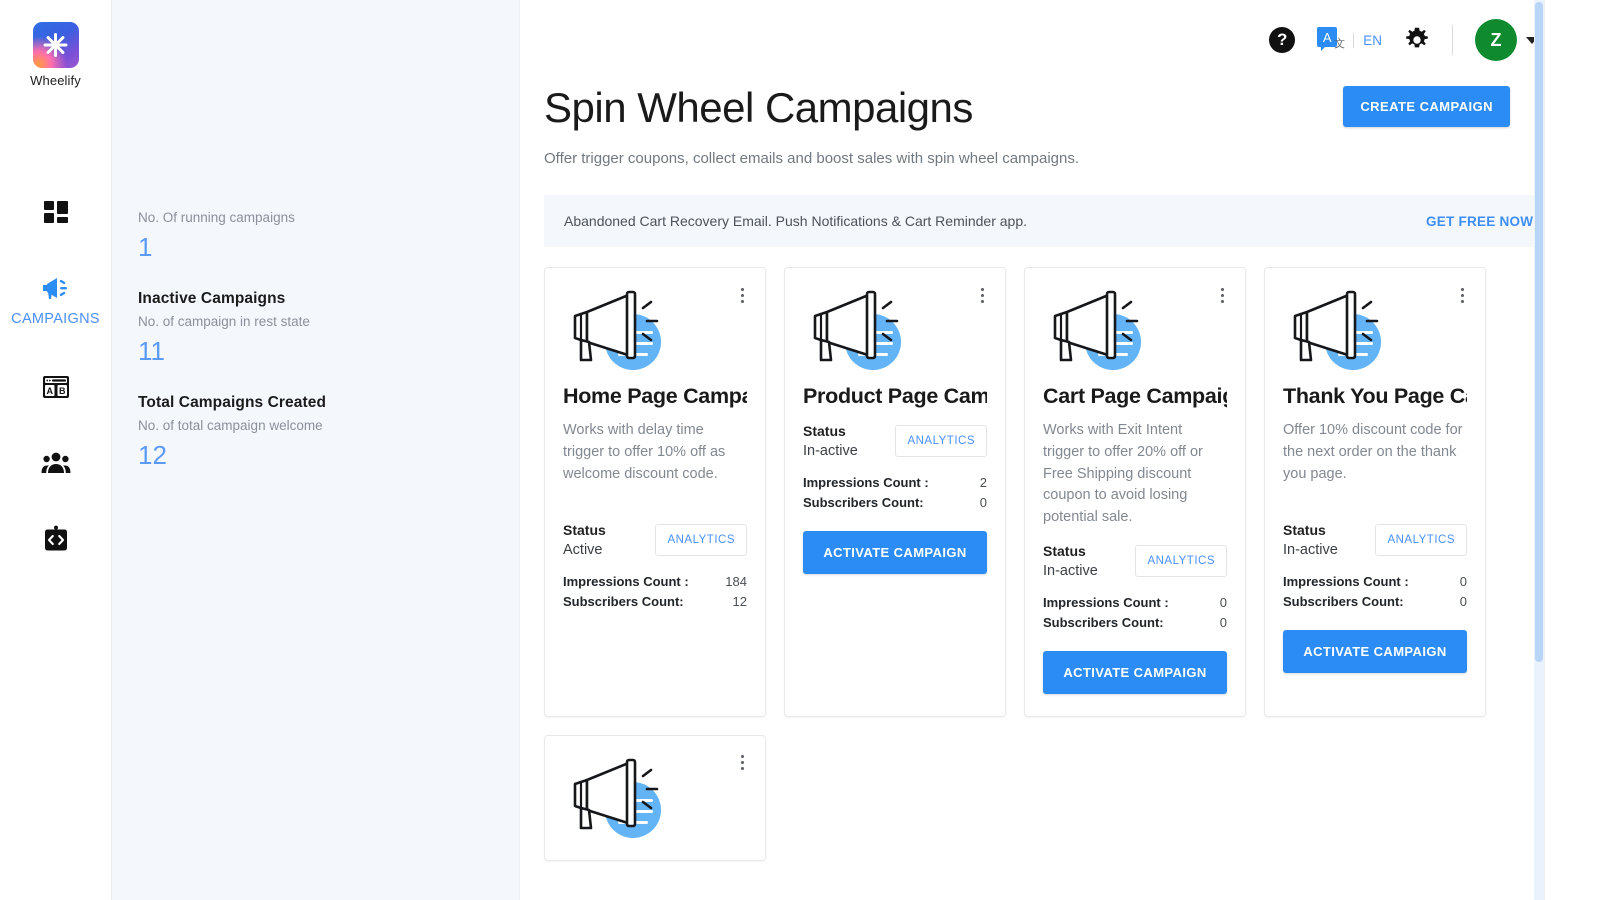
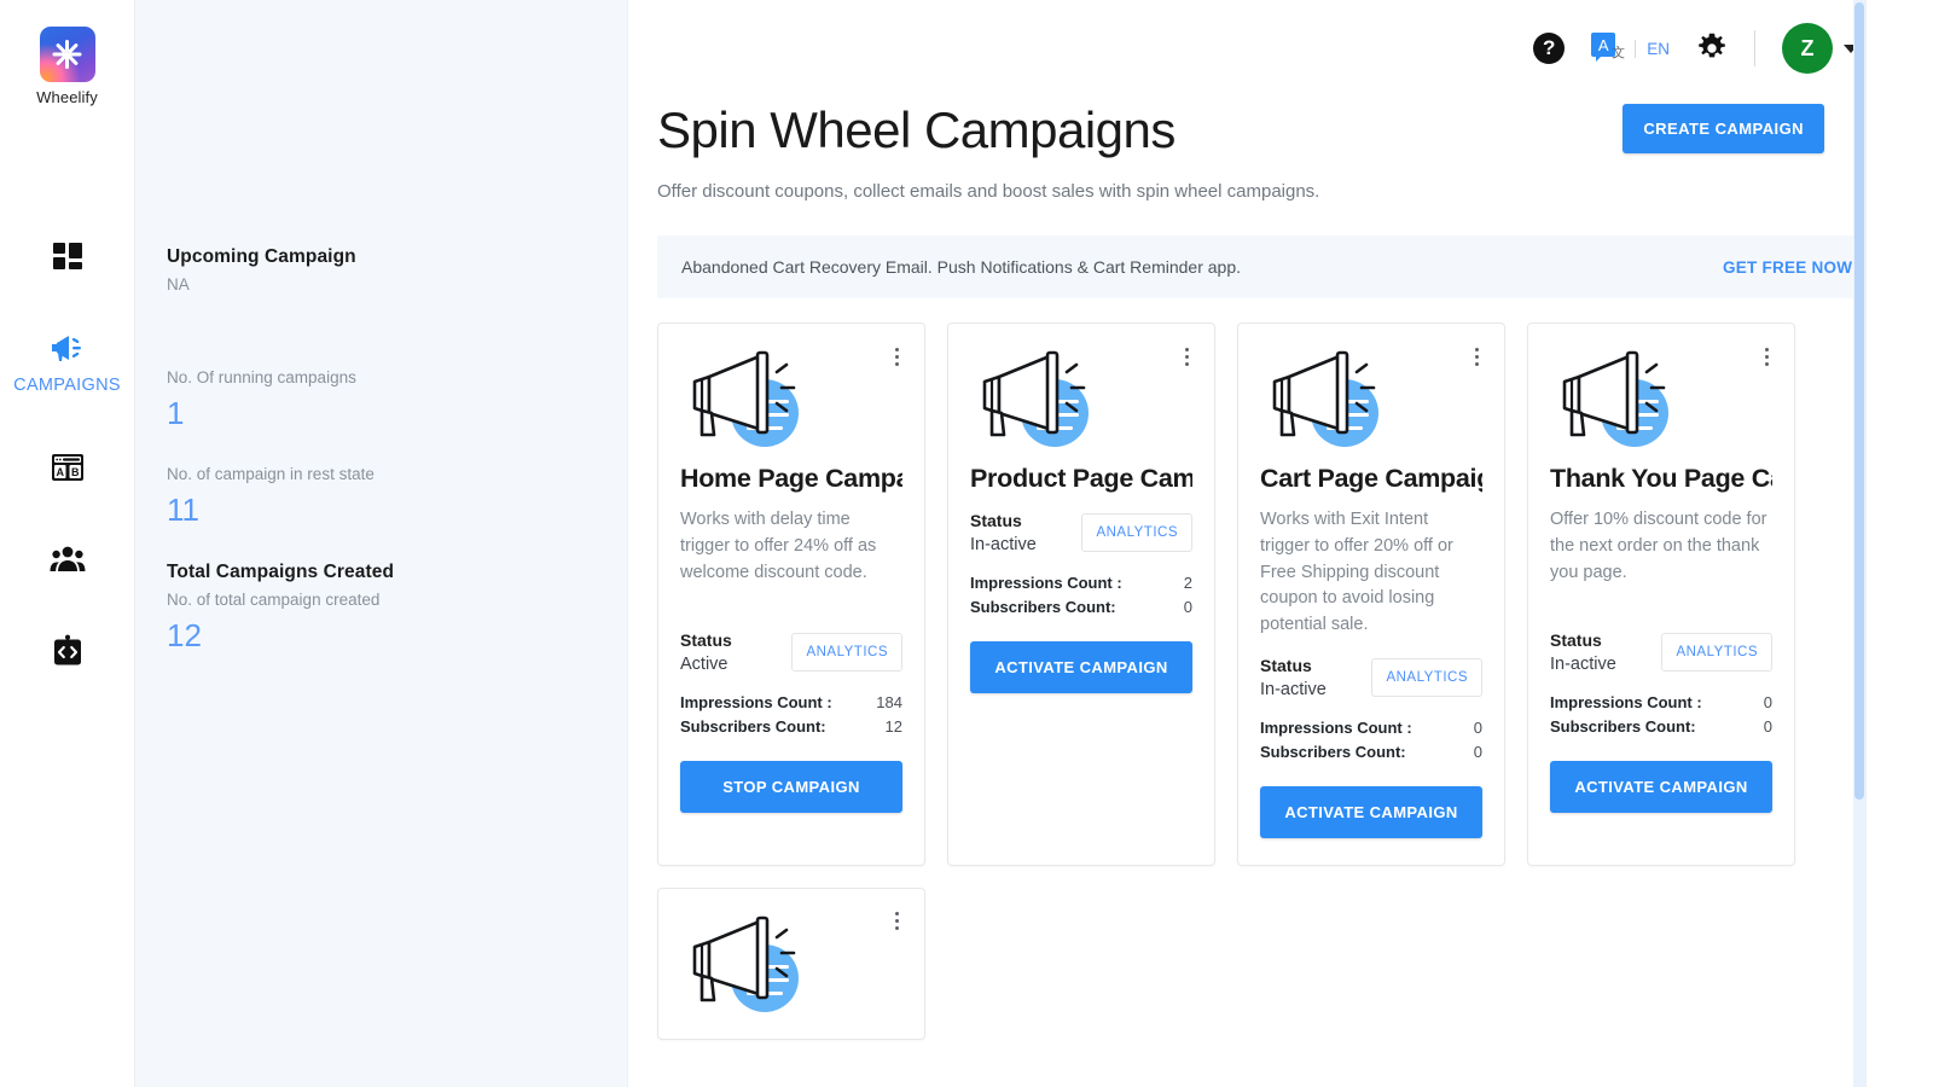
  Wheelify
  CAMPAIGNS
  A
  B
+ Upcoming Campaign
+ NA
  No. Of running campaigns
  1
- Inactive Campaigns
  No. of campaign in rest state
  11
  Total Campaigns Created
- No. of total campaign welcome
+ No. of total campaign created
  12
  Spin Wheel Campaigns
  CREATE CAMPAIGN
- Offer trigger coupons, collect emails and boost sales with spin wheel campaigns.
+ Offer discount coupons, collect emails and boost sales with spin wheel campaigns.
  Abandoned Cart Recovery Email. Push Notifications & Cart Reminder app.
  GET FREE NOW
  Home Page Camp
- Works with delay time trigger to offer 10% off as welcome discount code.
+ Works with delay time trigger to offer 24% off as welcome discount code.
  Status
  Active
  ANALYTICS
  Impressions Count :
  184
  Subscribers Count:
  12
+ STOP CAMPAIGN
  Product Page Cam
  Status
  In-active
  ANALYTICS
  Impressions Count :
  2
  Subscribers Count:
  0
  ACTIVATE CAMPAIGN
  Cart Page Campai
  Works with Exit Intent trigger to offer 20% off or Free Shipping discount coupon to avoid losing potential sale.
  Status
  In-active
  ANALYTICS
  Impressions Count :
  0
  Subscribers Count:
  0
  ACTIVATE CAMPAIGN
  Offer 10% discount code for the next order on the thank you page.
  Status
  In-active
  ANALYTICS
  Impressions Count :
  0
  Subscribers Count:
  0
  ACTIVATE CAMPAIGN
  ?
  A
  文
  EN
  Z
